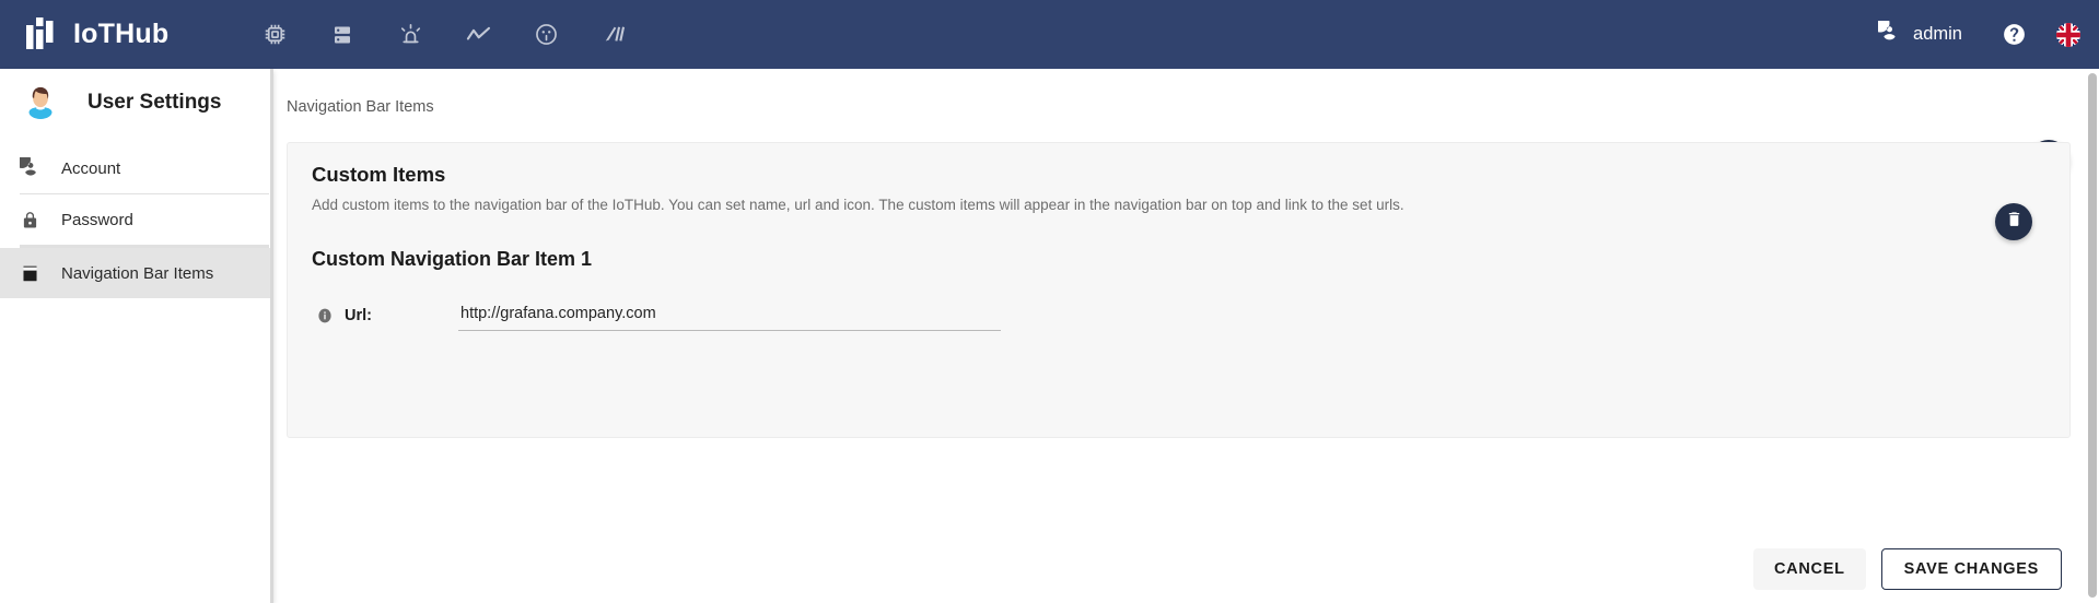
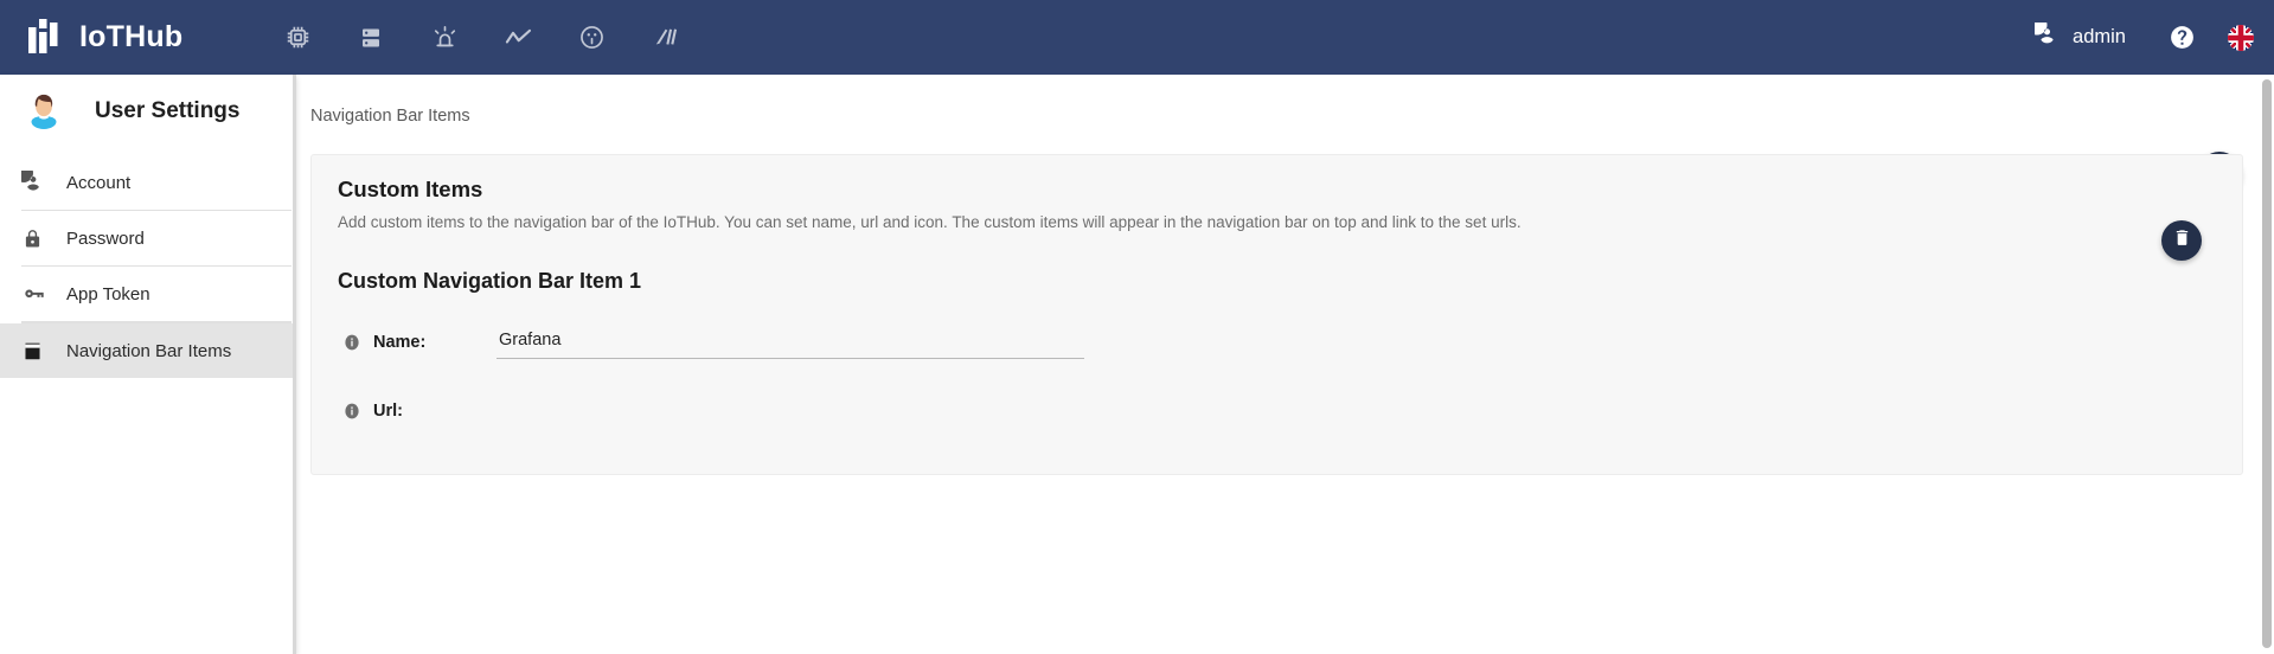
  IoTHub
  admin
  User Settings
  Account
  Password
+ App Token
  Navigation Bar Items
  Navigation Bar Items
  Custom Items
  Add custom items to the navigation bar of the IoTHub. You can set name, url and icon. The custom items will appear in the navigation bar on top and link to the set urls.
  Custom Navigation Bar Item 1
+ Name:
+ Grafana
  Url:
- http://grafana.company.com
- CANCEL
- SAVE CHANGES
